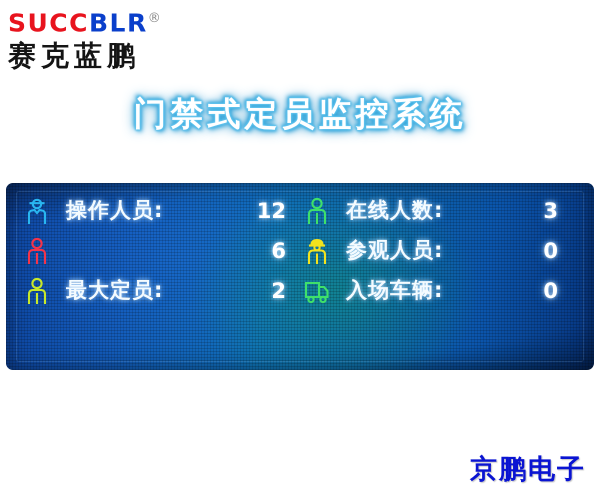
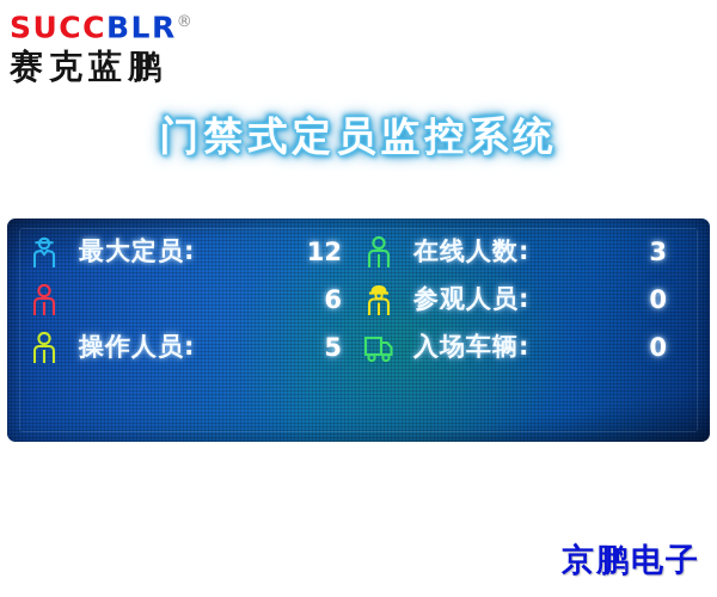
  SUCCBLR®
  赛克蓝鹏
  门禁式定员监控系统
- 操作人员:
+ 最大定员:
  12
  在线人数:
  3
  6
  参观人员:
  0
- 最大定员:
+ 操作人员:
- 2
+ 5
  入场车辆:
  0
  京鹏电子
